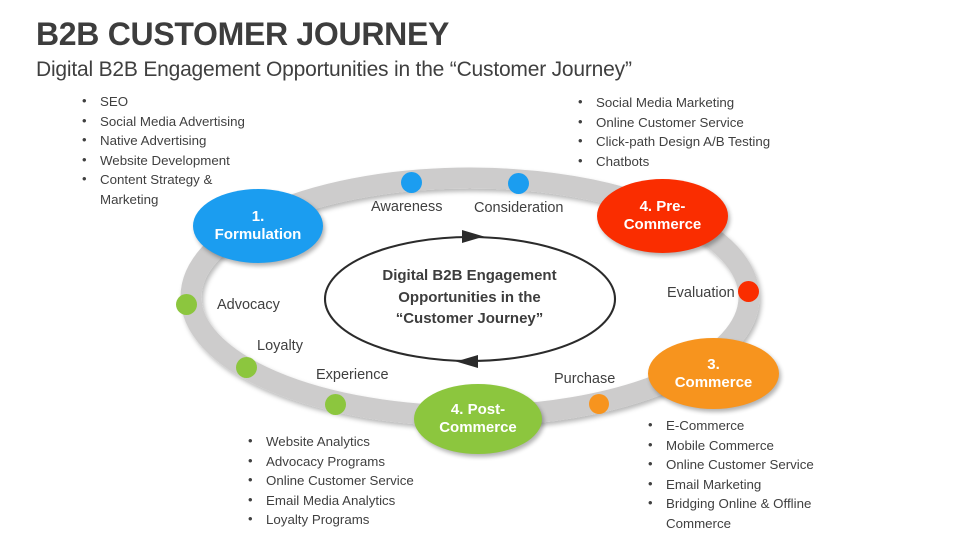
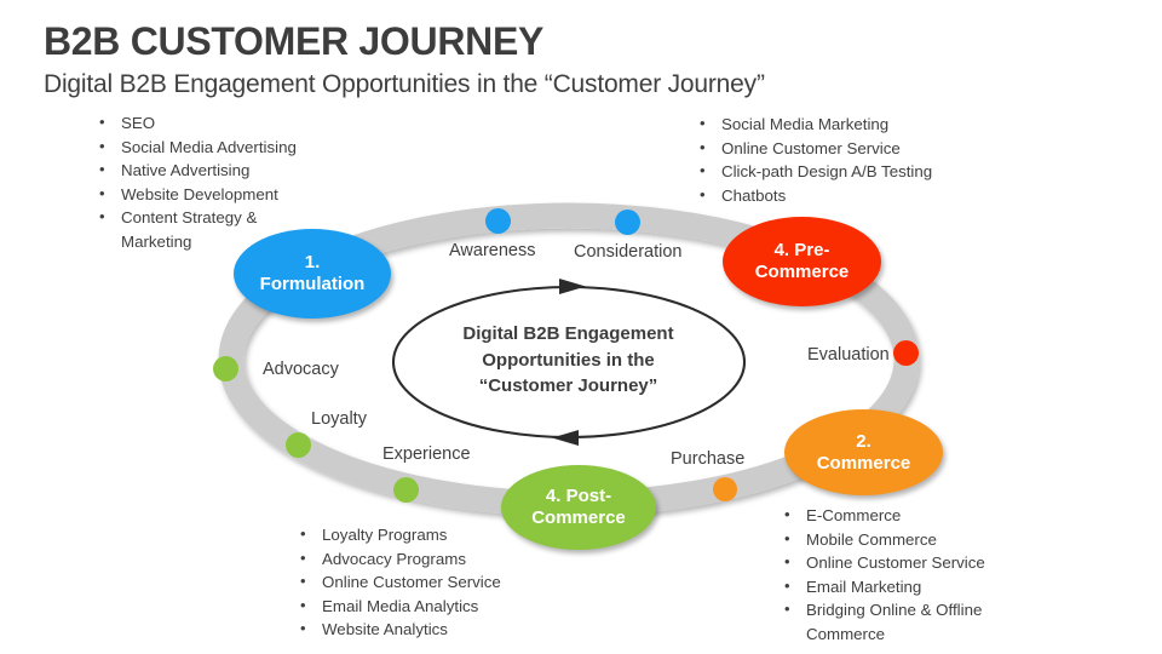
  B2B CUSTOMER JOURNEY
  Digital B2B Engagement Opportunities in the “Customer Journey”
  SEO
  Social Media Advertising
  Native Advertising
  Website Development
  Content Strategy &
  Marketing
  Social Media Marketing
  Online Customer Service
  Click-path Design A/B Testing
  Chatbots
- Website Analytics
+ Loyalty Programs
  Advocacy Programs
  Online Customer Service
  Email Media Analytics
- Loyalty Programs
+ Website Analytics
  E-Commerce
  Mobile Commerce
  Online Customer Service
  Email Marketing
  Bridging Online & Offline
  Commerce
  Digital B2B Engagement
  Opportunities in the
  “Customer Journey”
  Awareness
  Consideration
  Evaluation
  Purchase
  Experience
  Loyalty
  Advocacy
  1.
  Formulation
  4. Pre-
  Commerce
- 3.
+ 2.
  Commerce
  4. Post-
  Commerce
